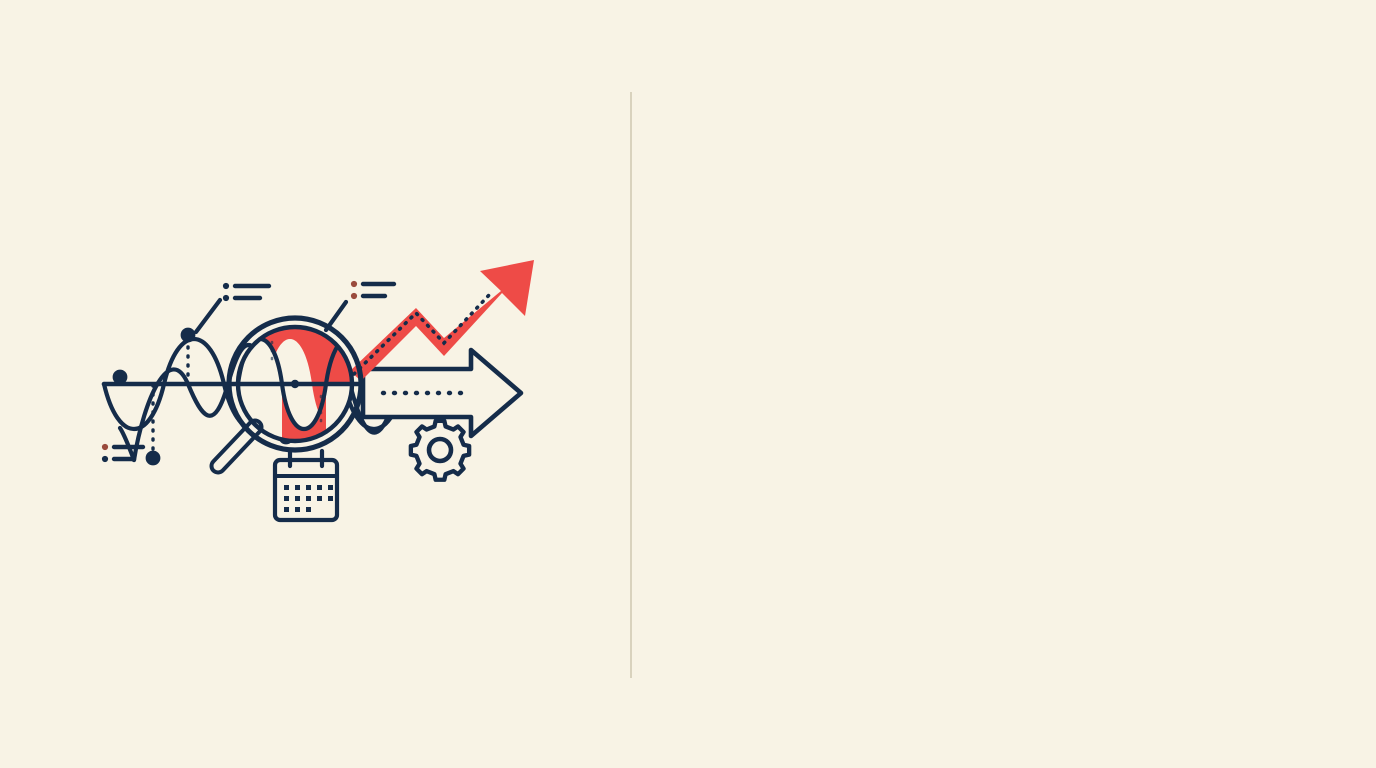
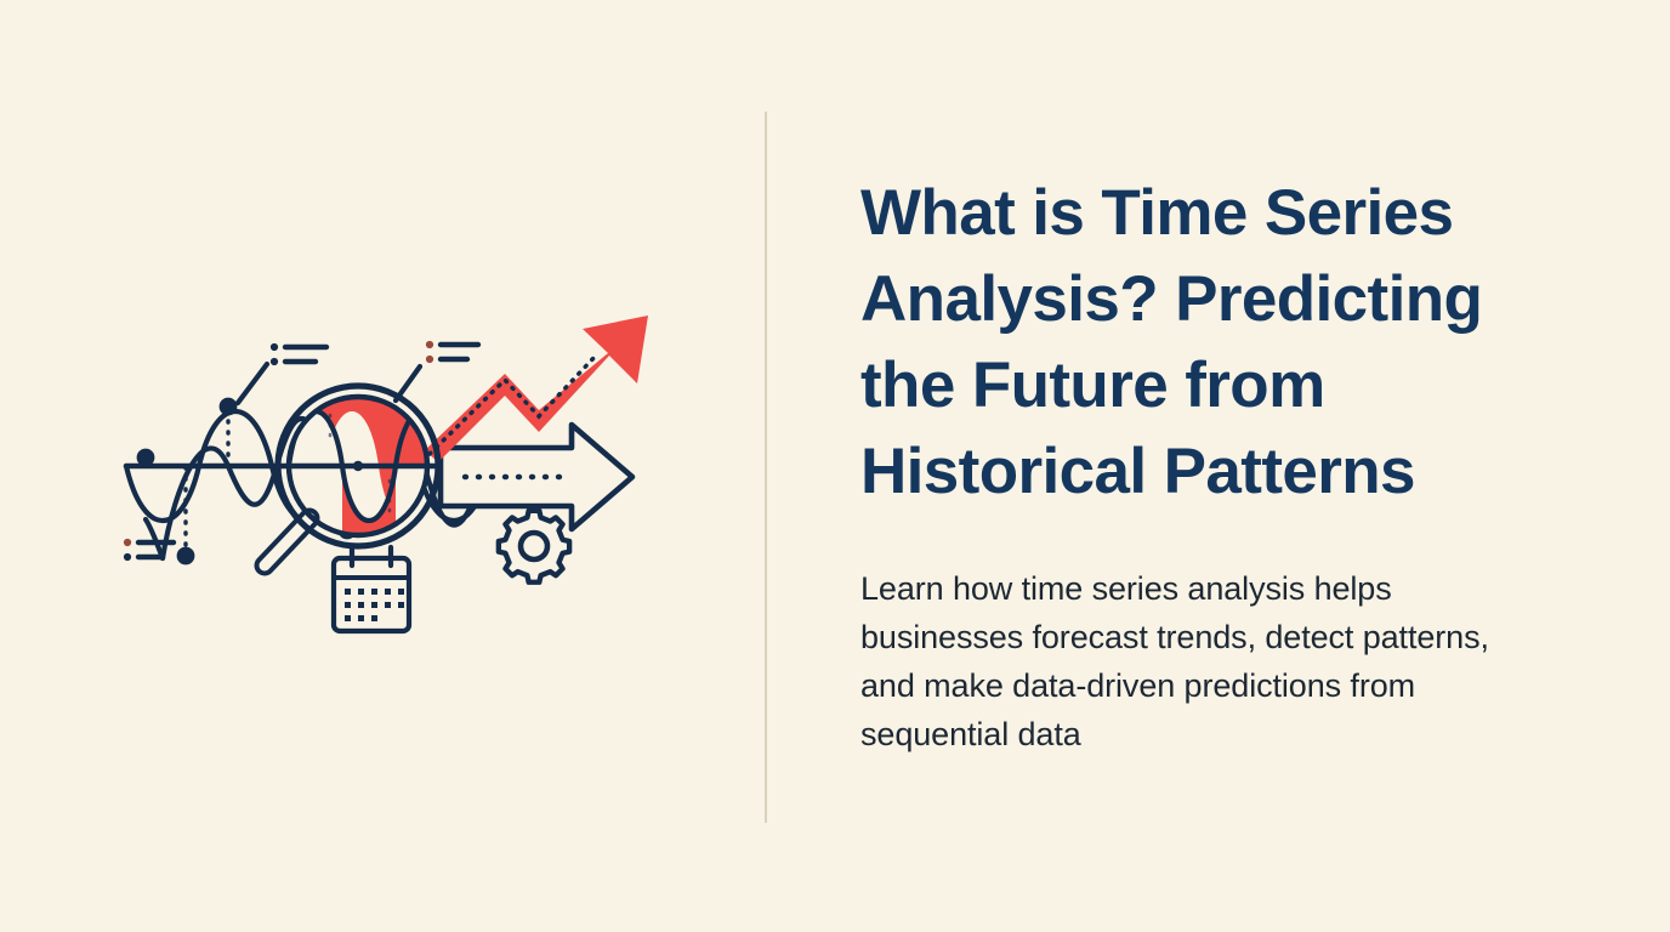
+ What is Time Series Analysis? Predicting the Future from Historical Patterns
+ Learn how time series analysis helps businesses forecast trends, detect patterns, and make data-driven predictions from sequential data
